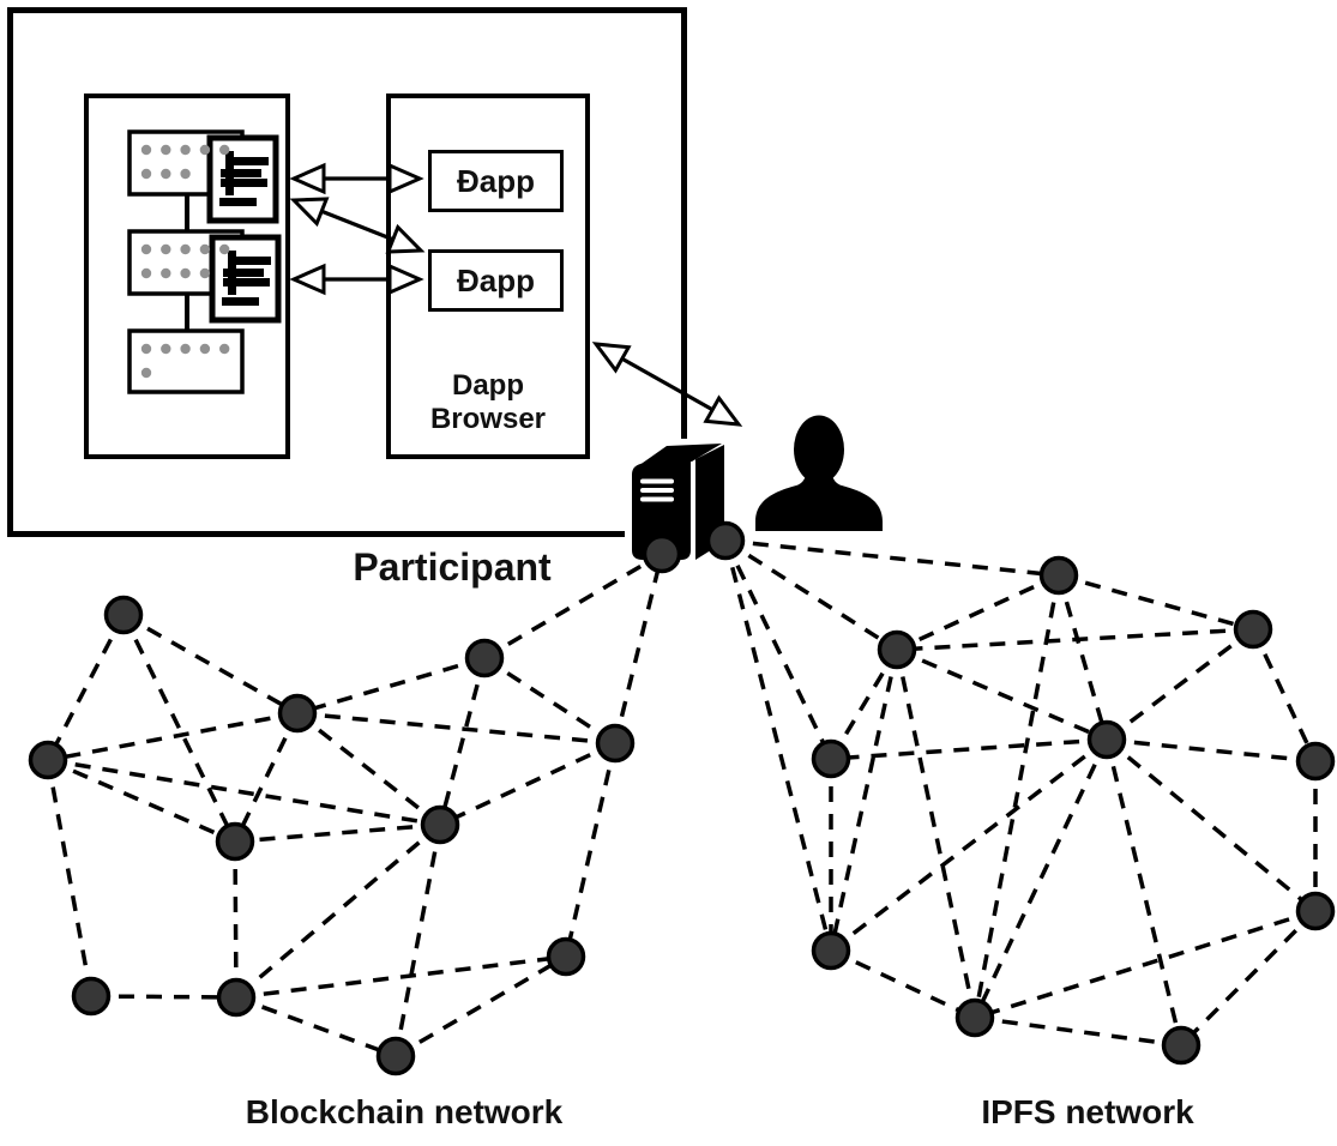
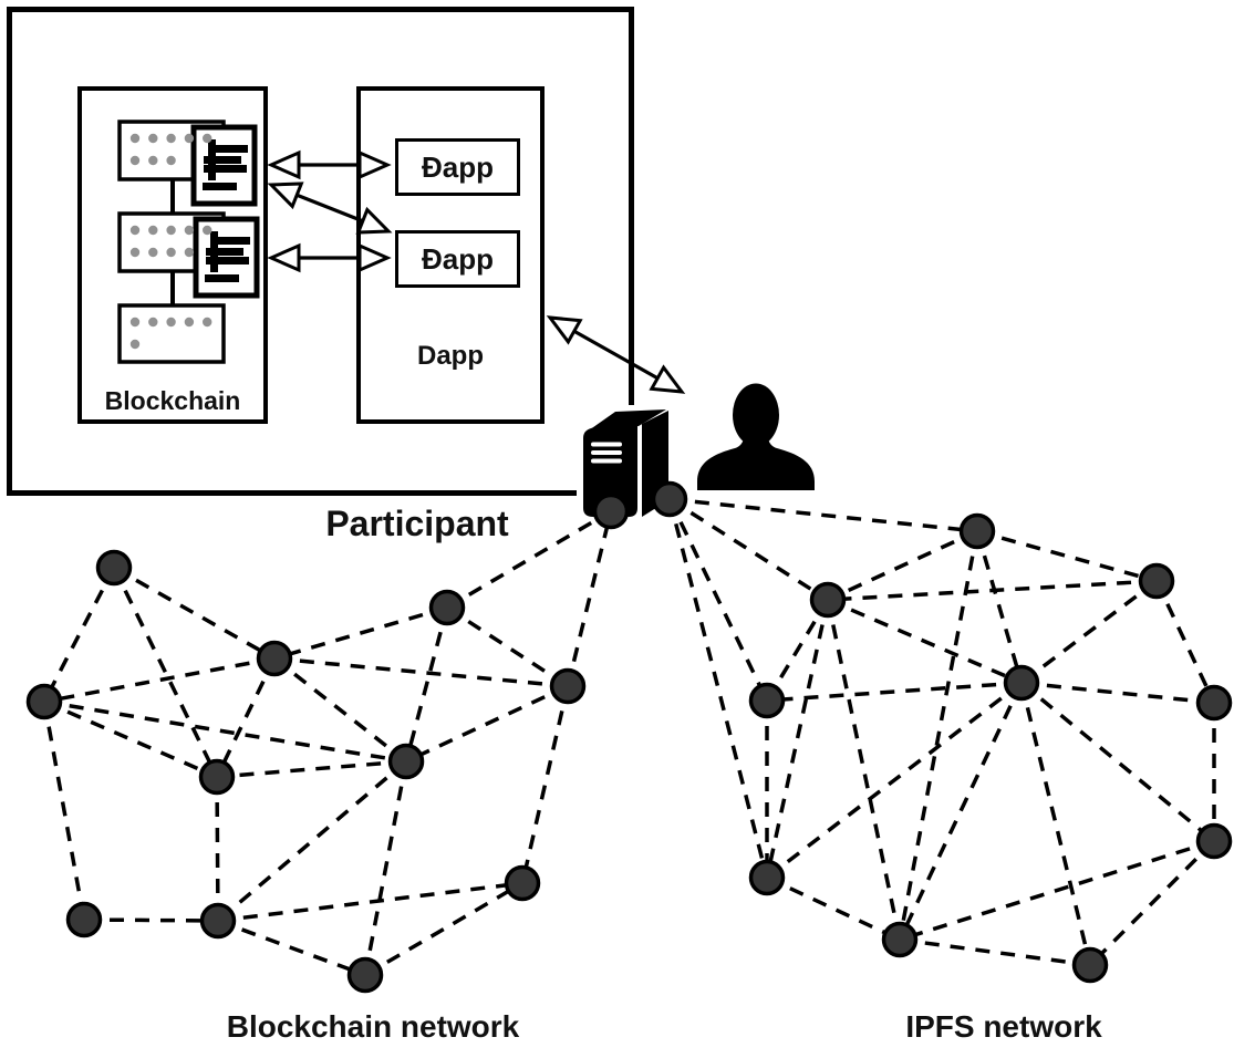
  Đapp
  Đapp
+ Blockchain
  Dapp
- Browser
  Participant
  Blockchain network
  IPFS network
